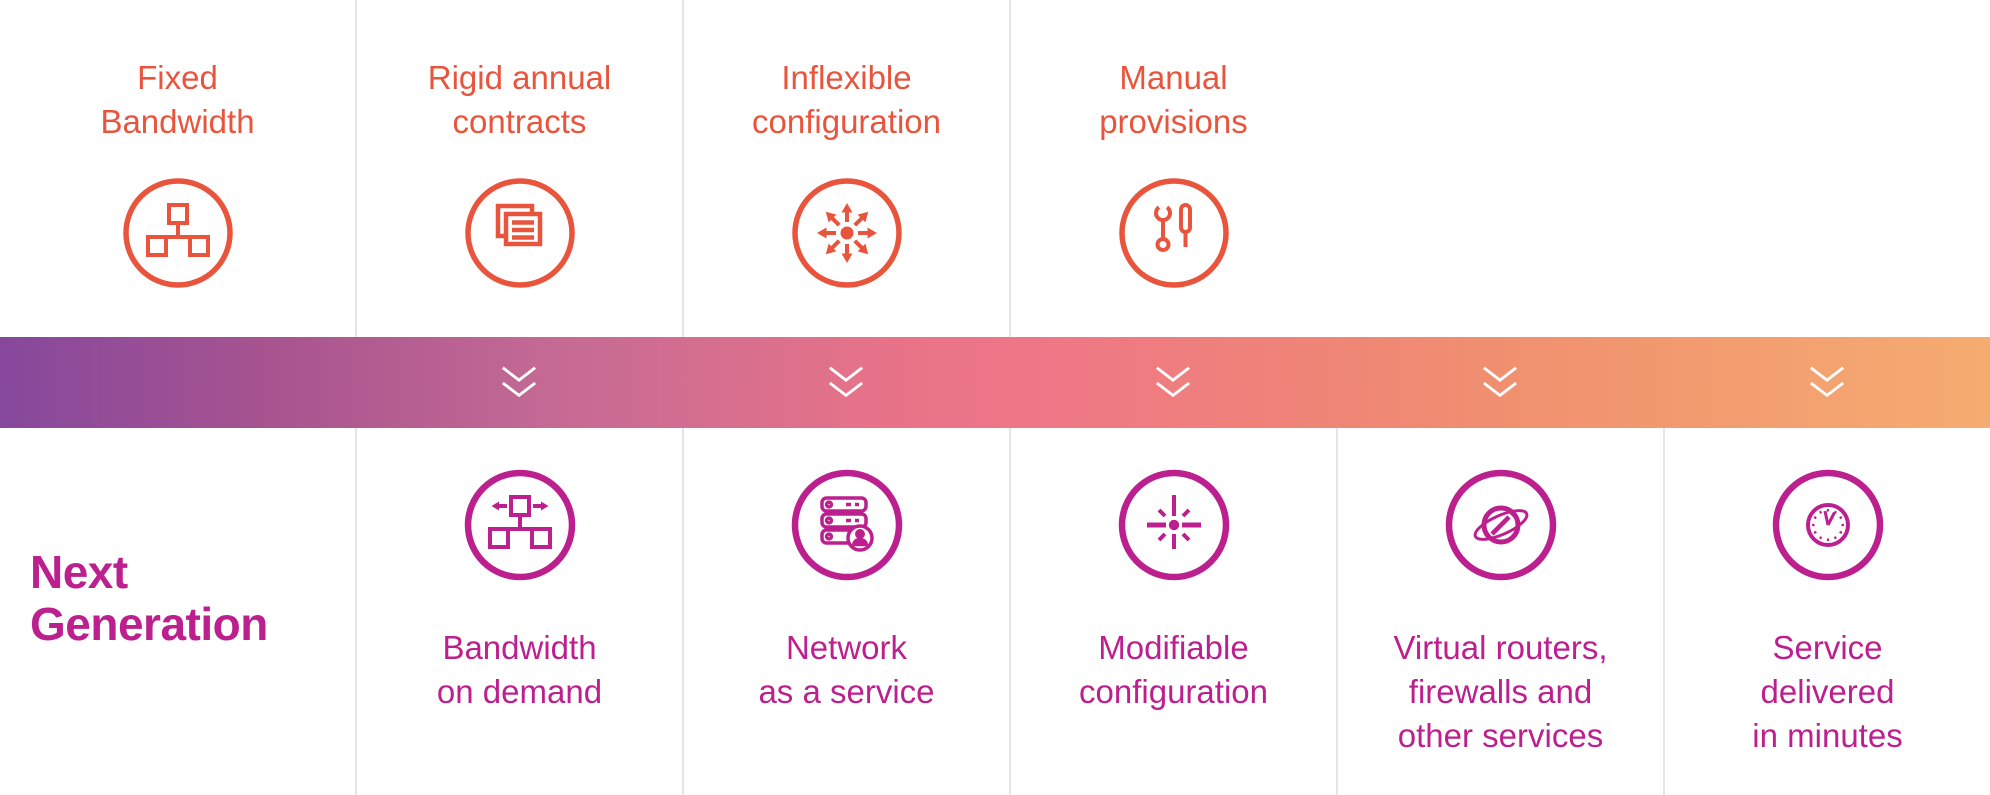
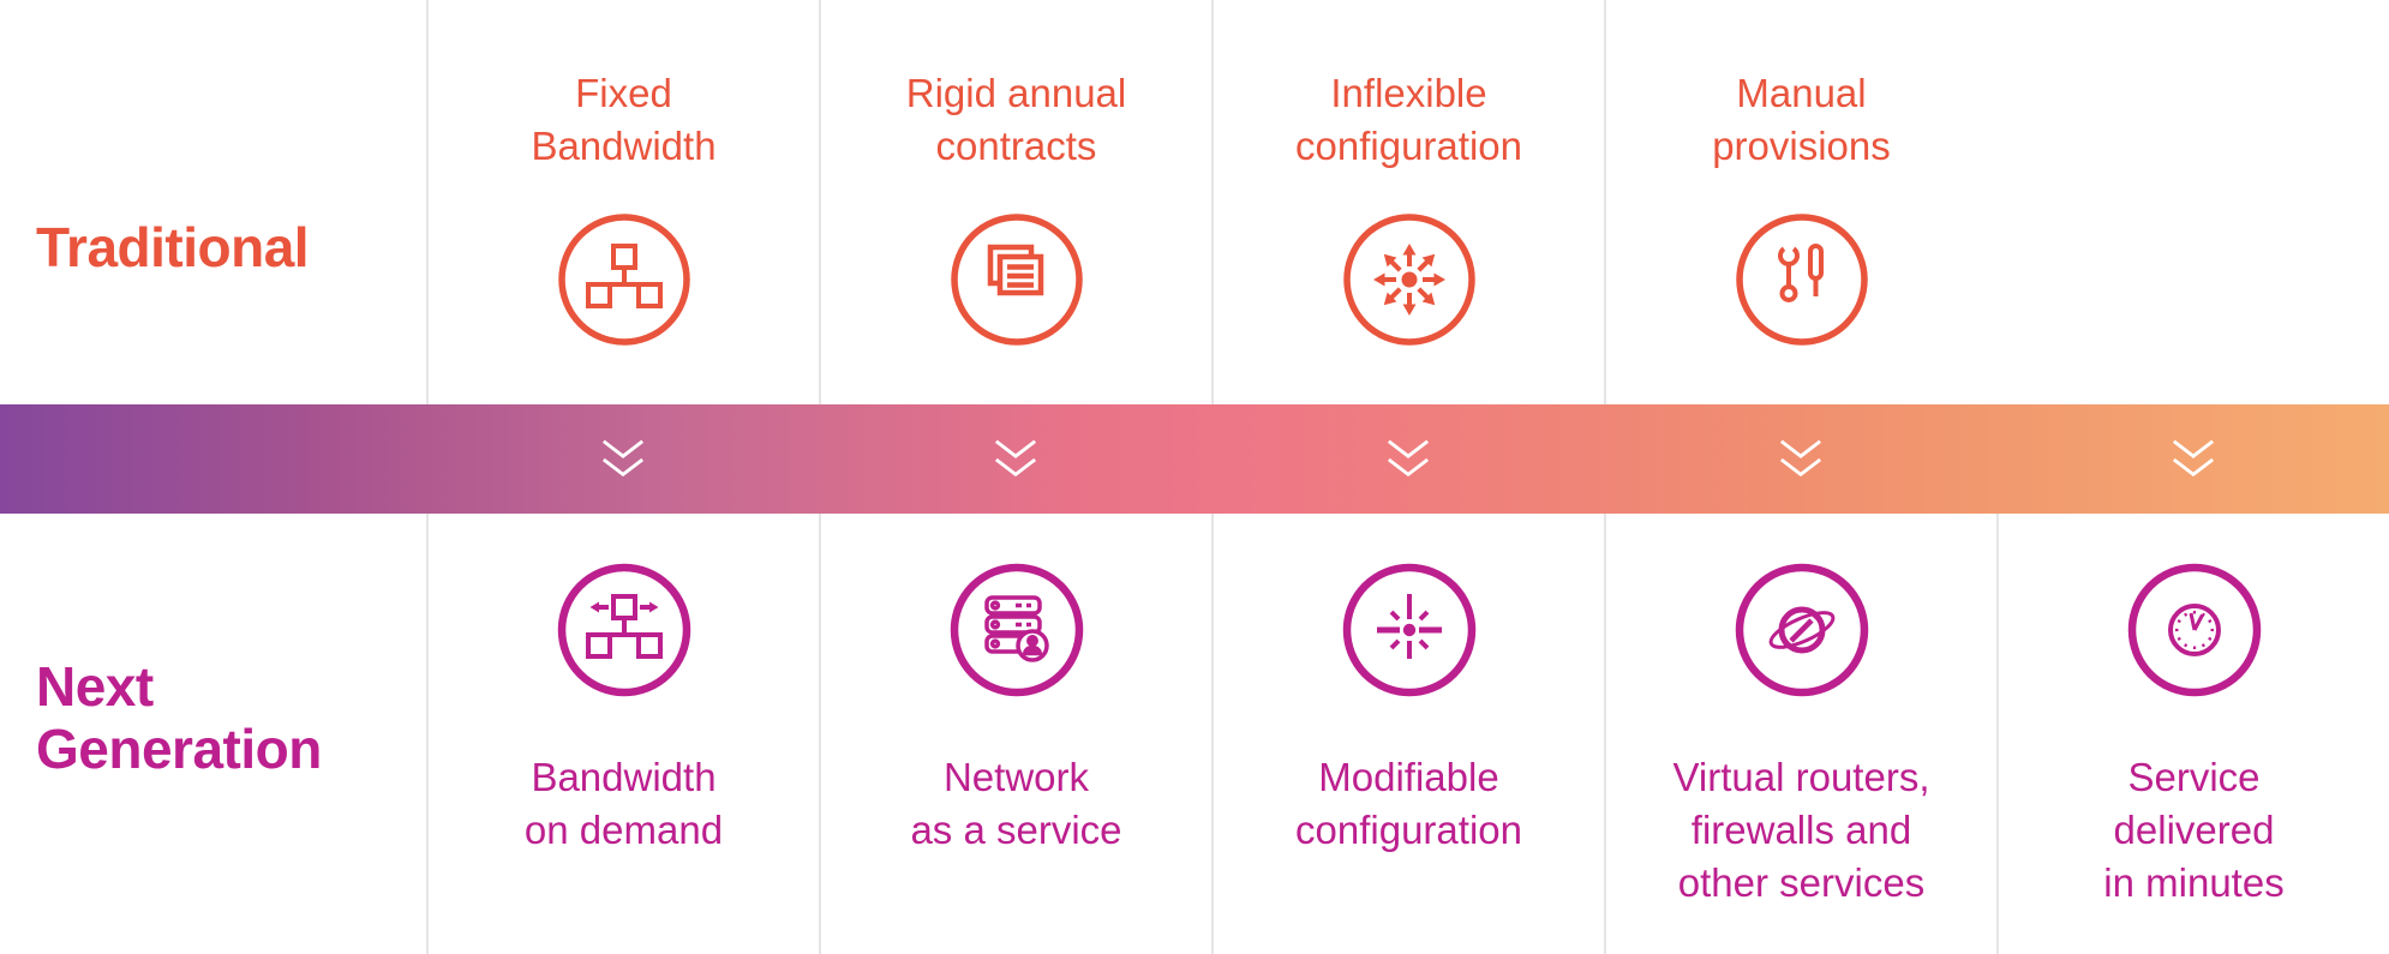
+ Traditional
  Fixed
  Bandwidth
  Rigid annual
  contracts
  Inflexible
  configuration
  Manual
  provisions
  Next
  Generation
  Bandwidth
  on demand
  Network
  as a service
  Modifiable
  configuration
  Virtual routers,
  firewalls and
  other services
  Service
  delivered
  in minutes
